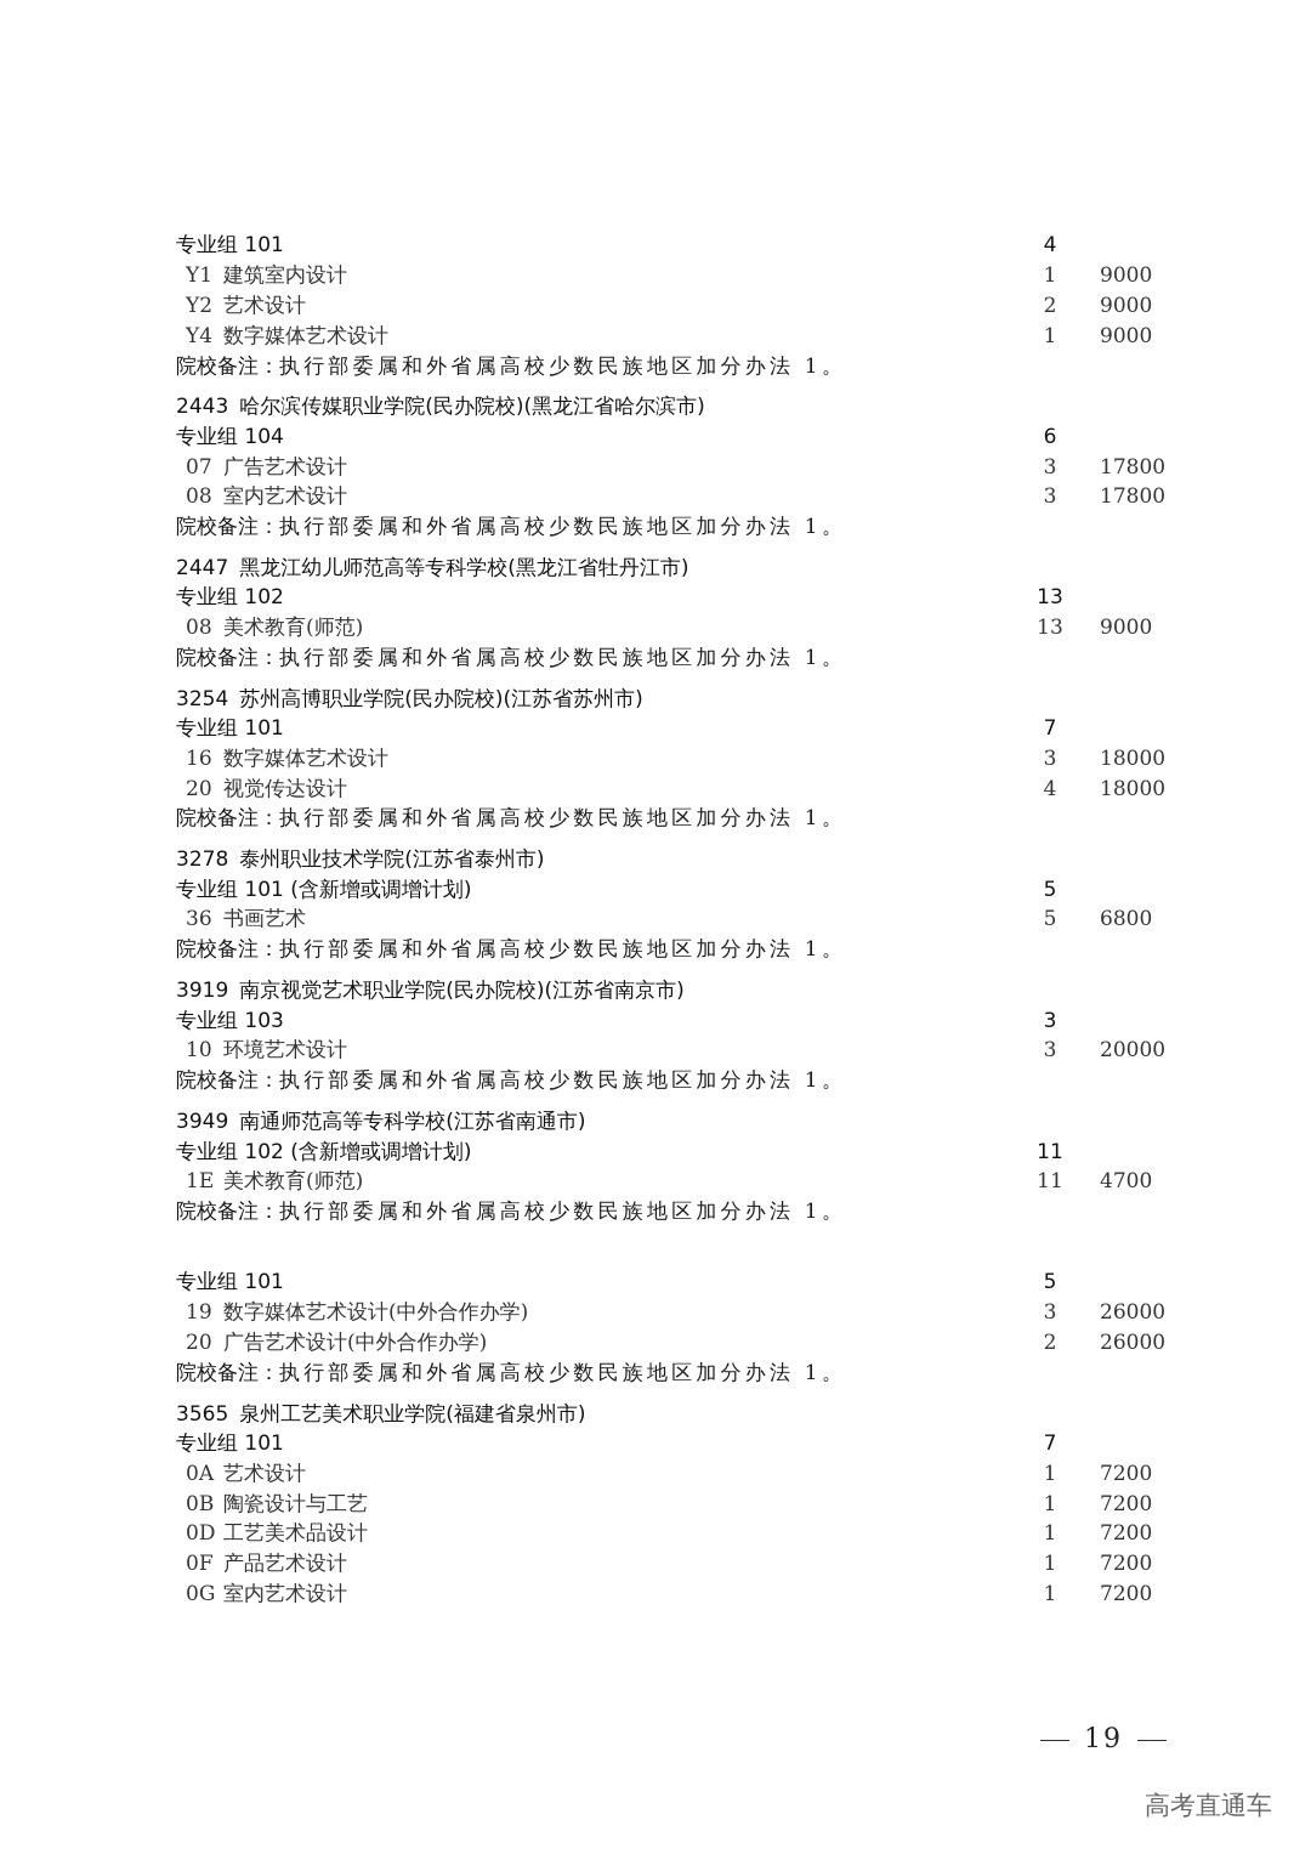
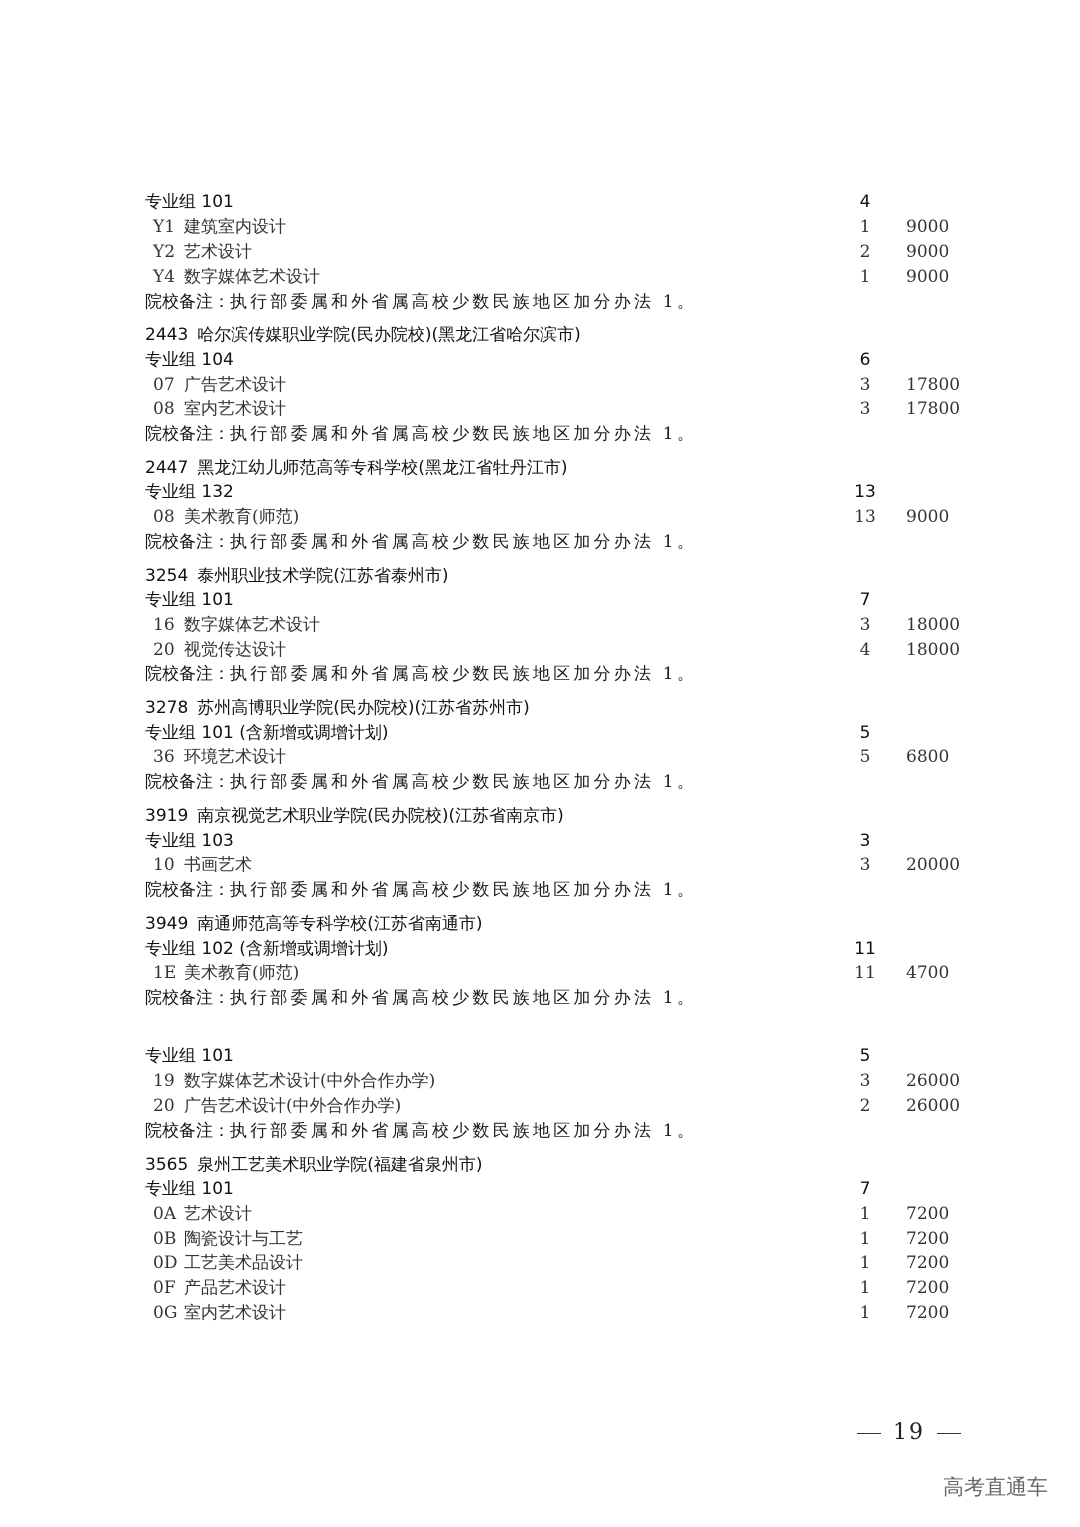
  专业组 101
  4
  Y1 建筑室内设计
  1
  9000
  Y2 艺术设计
  2
  9000
  Y4 数字媒体艺术设计
  1
  9000
  院校备注：执行部委属和外省属高校少数民族地区加分办法 1。
  2443 哈尔滨传媒职业学院(民办院校)(黑龙江省哈尔滨市)
  专业组 104
  6
  07 广告艺术设计
  3
  17800
  08 室内艺术设计
  3
  17800
  院校备注：执行部委属和外省属高校少数民族地区加分办法 1。
  2447 黑龙江幼儿师范高等专科学校(黑龙江省牡丹江市)
- 专业组 102
+ 专业组 132
  13
  08 美术教育(师范)
  13
  9000
  院校备注：执行部委属和外省属高校少数民族地区加分办法 1。
- 3254 苏州高博职业学院(民办院校)(江苏省苏州市)
+ 3254 泰州职业技术学院(江苏省泰州市)
  专业组 101
  7
  16 数字媒体艺术设计
  3
  18000
  20 视觉传达设计
  4
  18000
  院校备注：执行部委属和外省属高校少数民族地区加分办法 1。
- 3278 泰州职业技术学院(江苏省泰州市)
+ 3278 苏州高博职业学院(民办院校)(江苏省苏州市)
  专业组 101 (含新增或调增计划)
  5
- 36 书画艺术
+ 36 环境艺术设计
  5
  6800
  院校备注：执行部委属和外省属高校少数民族地区加分办法 1。
  3919 南京视觉艺术职业学院(民办院校)(江苏省南京市)
  专业组 103
  3
- 10 环境艺术设计
+ 10 书画艺术
  3
  20000
  院校备注：执行部委属和外省属高校少数民族地区加分办法 1。
  3949 南通师范高等专科学校(江苏省南通市)
  专业组 102 (含新增或调增计划)
  11
  1E 美术教育(师范)
  11
  4700
  院校备注：执行部委属和外省属高校少数民族地区加分办法 1。
  专业组 101
  5
  19 数字媒体艺术设计(中外合作办学)
  3
  26000
  20 广告艺术设计(中外合作办学)
  2
  26000
  院校备注：执行部委属和外省属高校少数民族地区加分办法 1。
  3565 泉州工艺美术职业学院(福建省泉州市)
  专业组 101
  7
  0A 艺术设计
  1
  7200
  0B 陶瓷设计与工艺
  1
  7200
  0D 工艺美术品设计
  1
  7200
  0F 产品艺术设计
  1
  7200
  0G 室内艺术设计
  1
  7200
  19
  高考直通车
